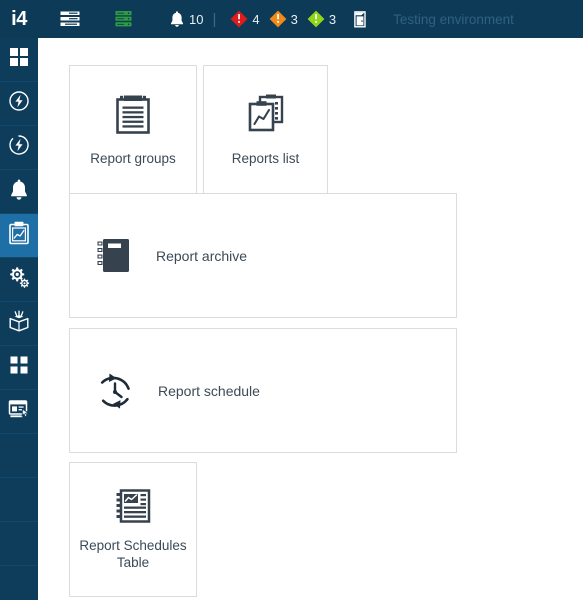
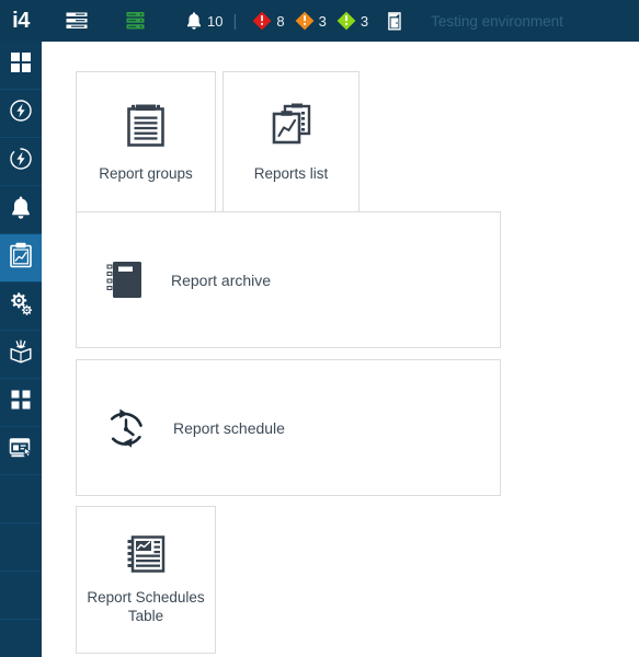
  i4
  10
  |
- 4
+ 8
  3
  3
  Testing environment
  Report groups
  Reports list
  Report archive
  Report schedule
  Report Schedules Table
